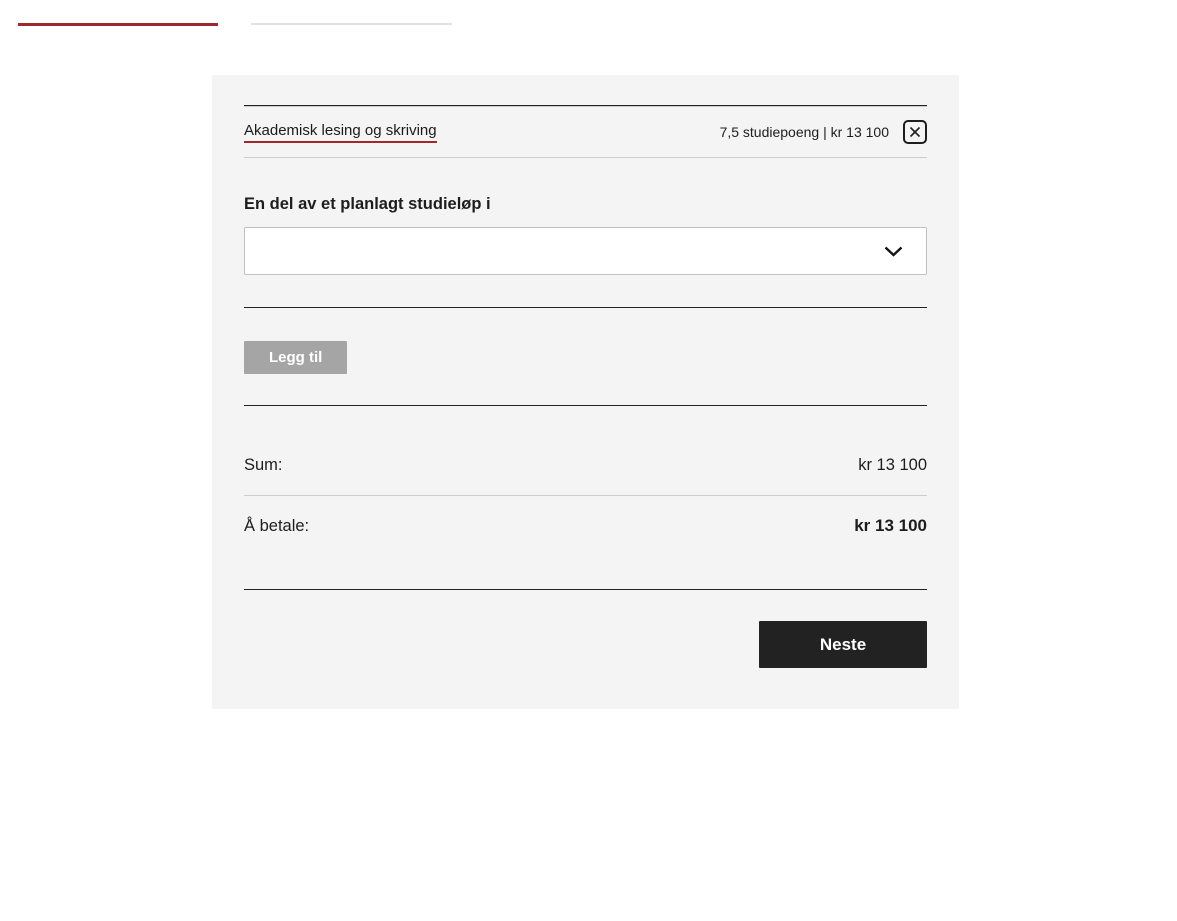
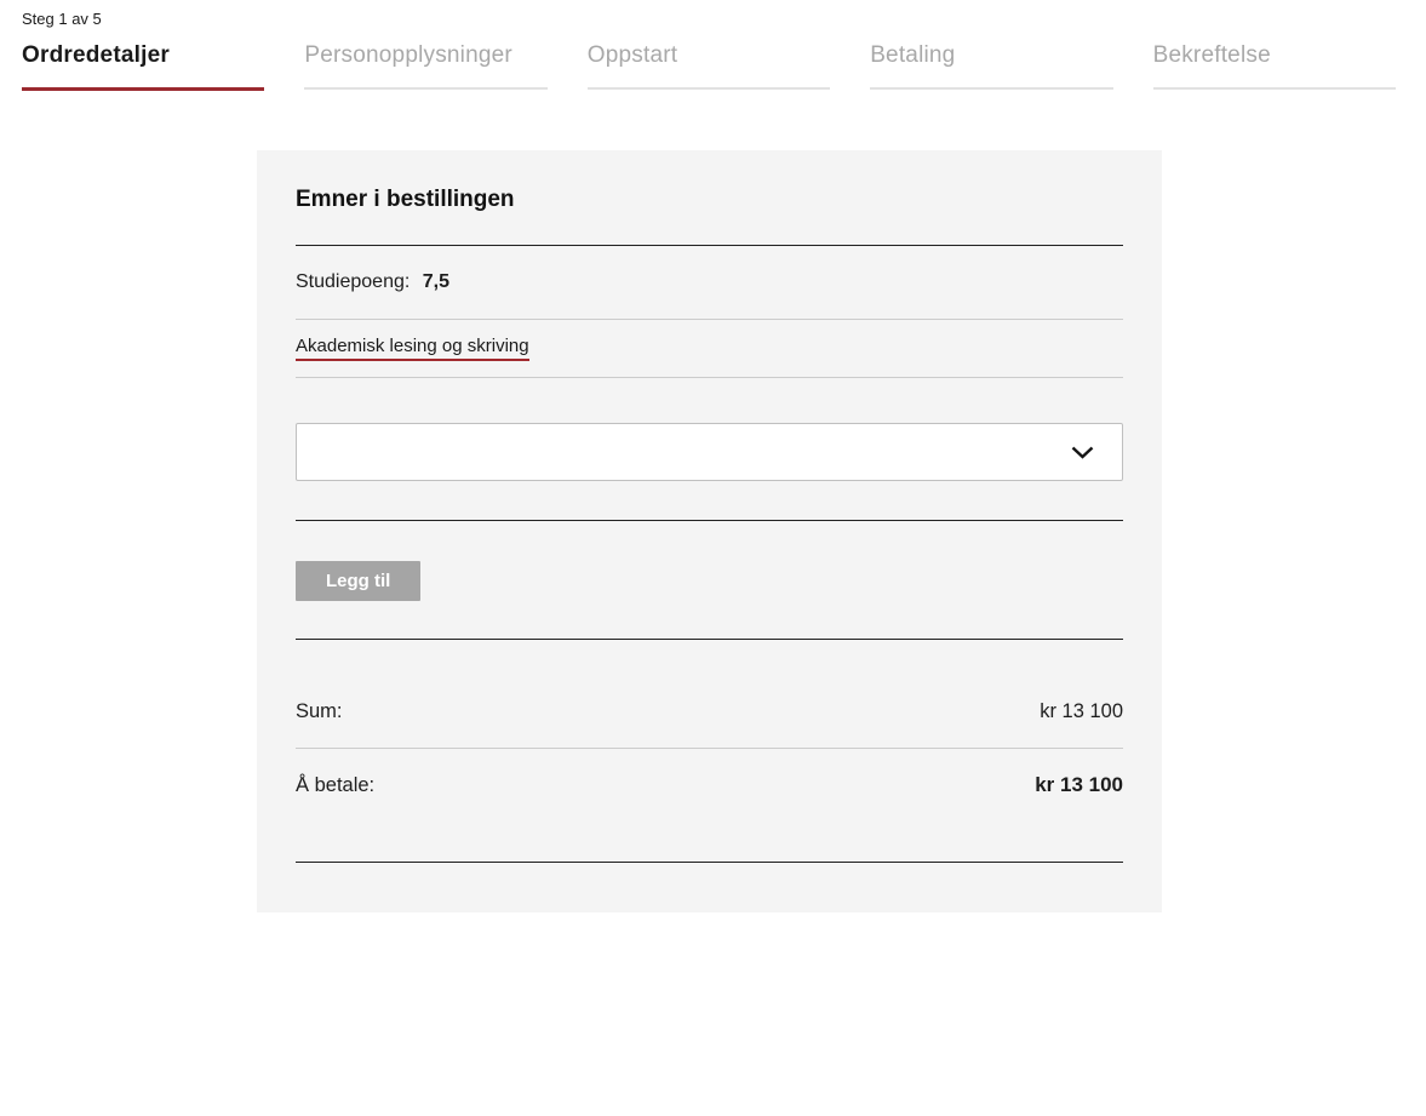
+ Steg 1 av 5
+ Ordredetaljer
+ Personopplysninger
+ Oppstart
+ Betaling
+ Bekreftelse
+ Emner i bestillingen
+ Studiepoeng: 7,5
  Akademisk lesing og skriving
- 7,5 studiepoeng | kr 13 100
- En del av et planlagt studieløp i
  Legg til
  Sum:
  kr 13 100
  Å betale:
  kr 13 100
- Neste
